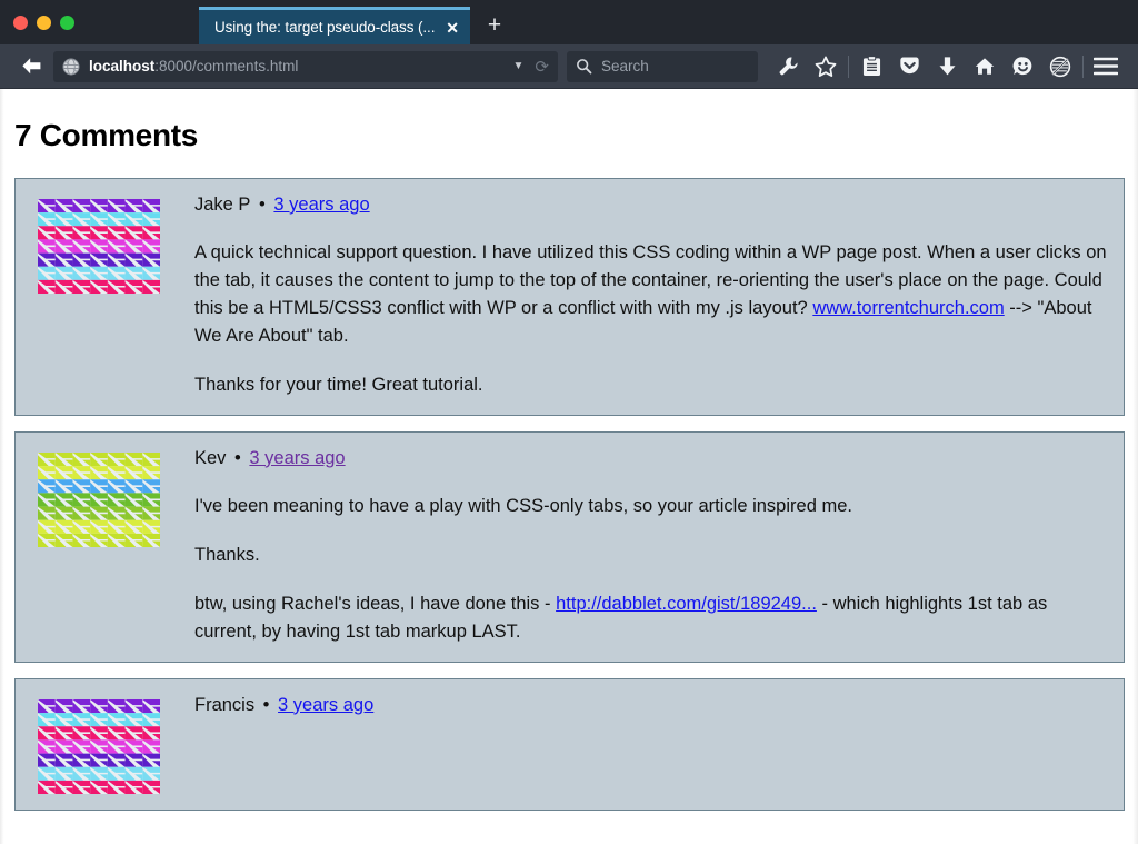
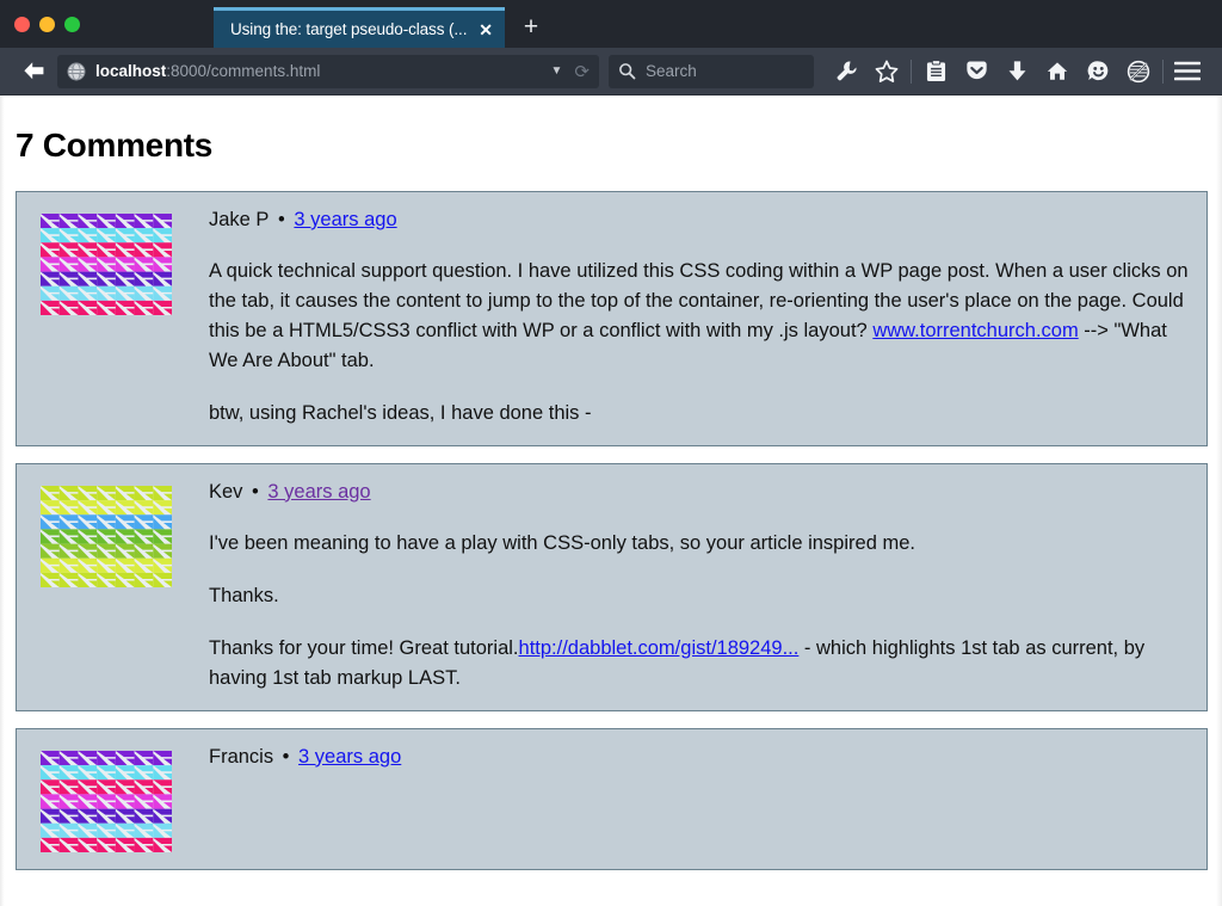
  Using the: target pseudo-class (...
  ✕
  +
  localhost:8000/comments.html
  ▼
  ⟳
  Search
  7 Comments
  Jake P • 3 years ago
- A quick technical support question. I have utilized this CSS coding within a WP page post. When a user clicks on the tab, it causes the content to jump to the top of the container, re-orienting the user's place on the page. Could this be a HTML5/CSS3 conflict with WP or a conflict with with my .js layout? www.torrentchurch.com --> "About We Are About" tab.
+ A quick technical support question. I have utilized this CSS coding within a WP page post. When a user clicks on the tab, it causes the content to jump to the top of the container, re-orienting the user's place on the page. Could this be a HTML5/CSS3 conflict with WP or a conflict with with my .js layout? www.torrentchurch.com --> "What We Are About" tab.
- Thanks for your time! Great tutorial.
+ btw, using Rachel's ideas, I have done this -
  Kev • 3 years ago
  I've been meaning to have a play with CSS-only tabs, so your article inspired me.
  Thanks.
- btw, using Rachel's ideas, I have done this - http://dabblet.com/gist/189249... - which highlights 1st tab as current, by having 1st tab markup LAST.
+ Thanks for your time! Great tutorial.http://dabblet.com/gist/189249... - which highlights 1st tab as current, by having 1st tab markup LAST.
  Francis • 3 years ago
